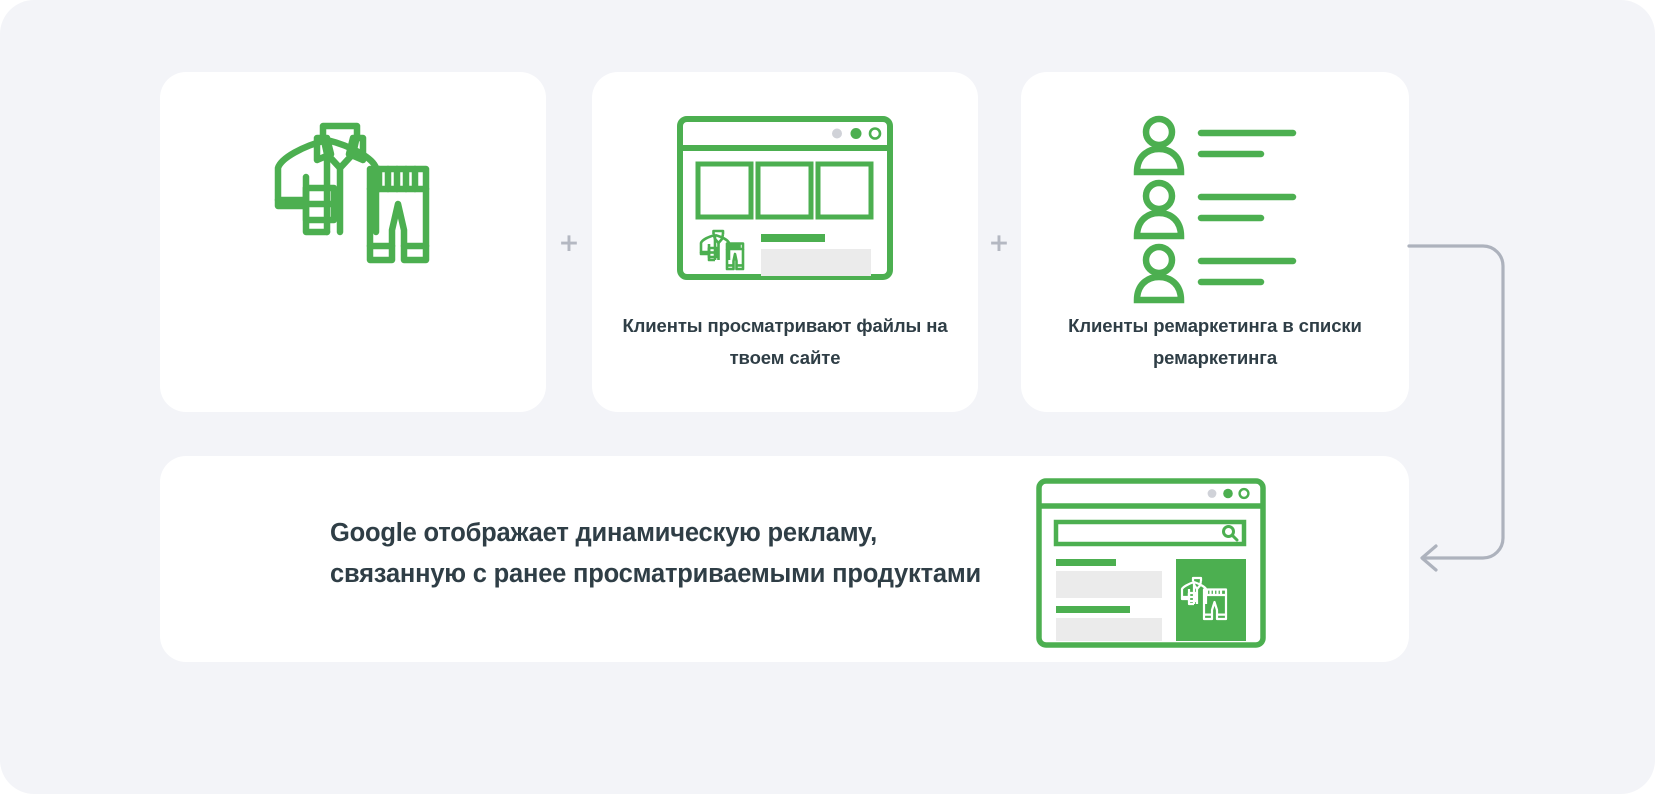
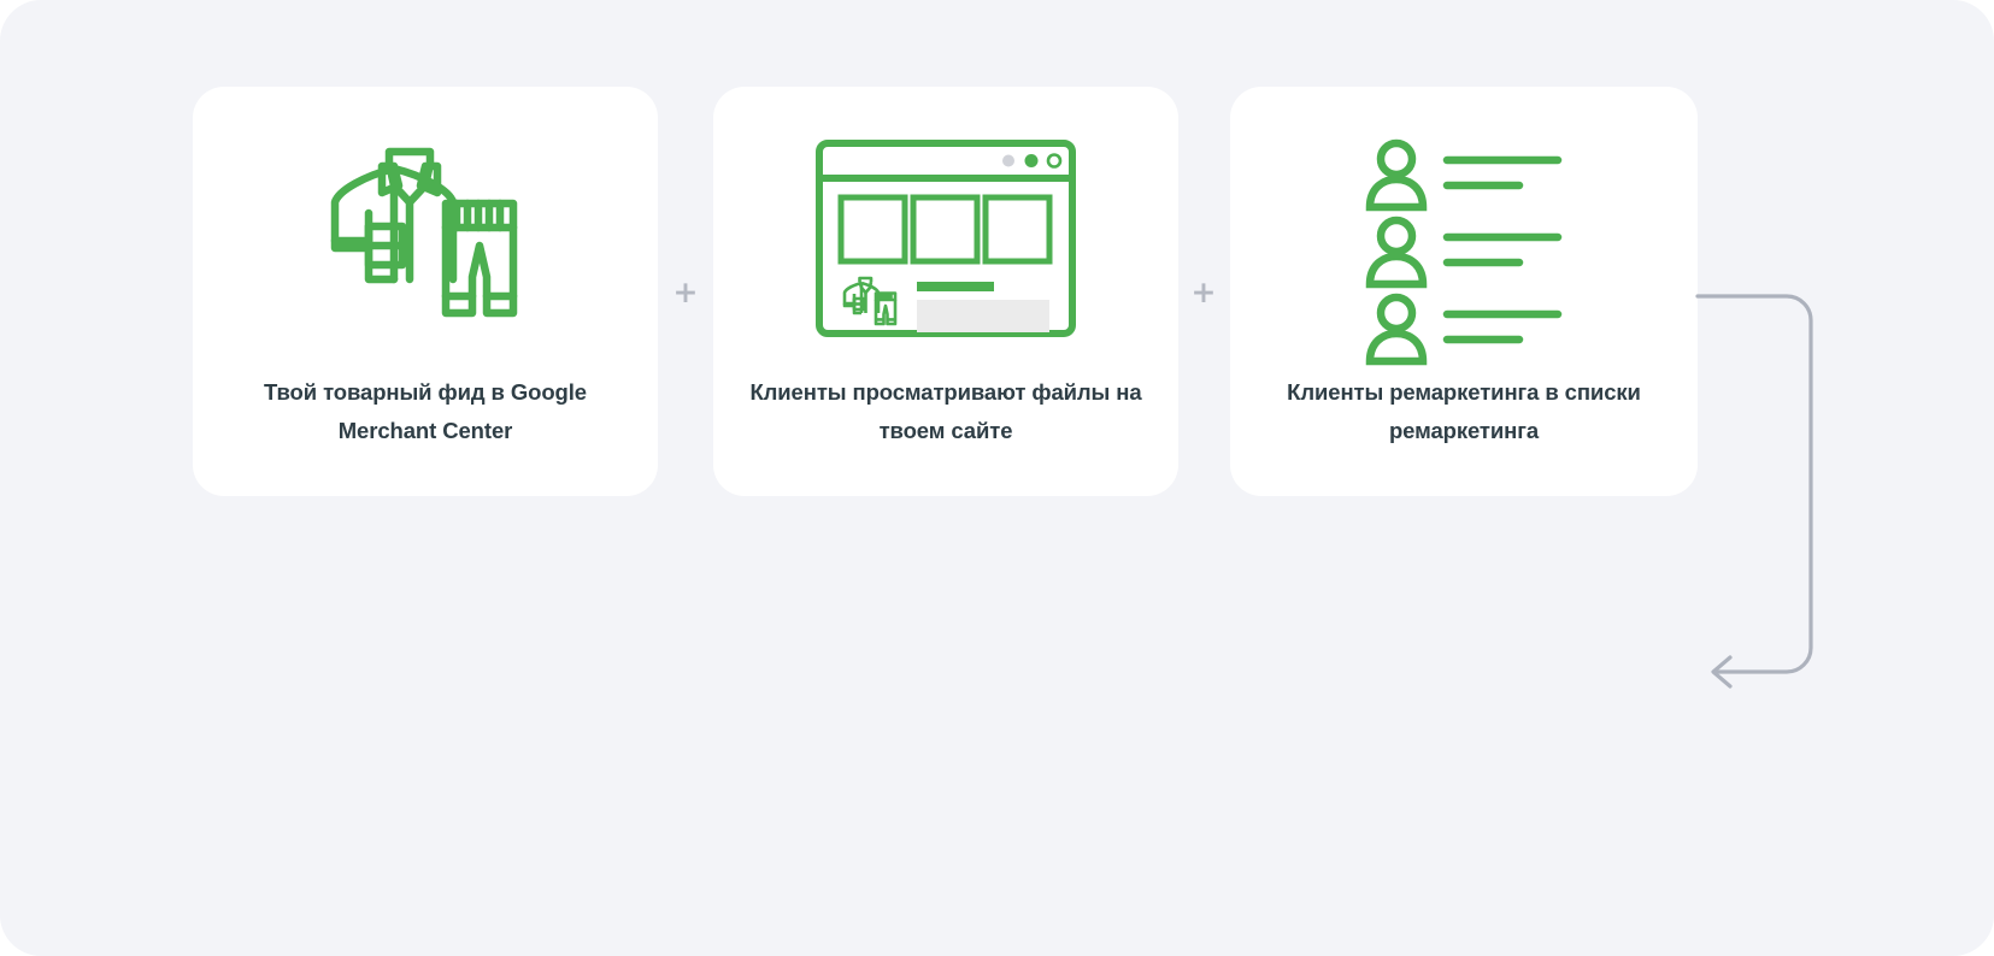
+ Твой товарный фид в Google Merchant Center
  Клиенты просматривают файлы на твоем сайте
  Клиенты ремаркетинга в списки ремаркетинга
  +
  +
- Google отображает динамическую рекламу,
- связанную с ранее просматриваемыми продуктами
